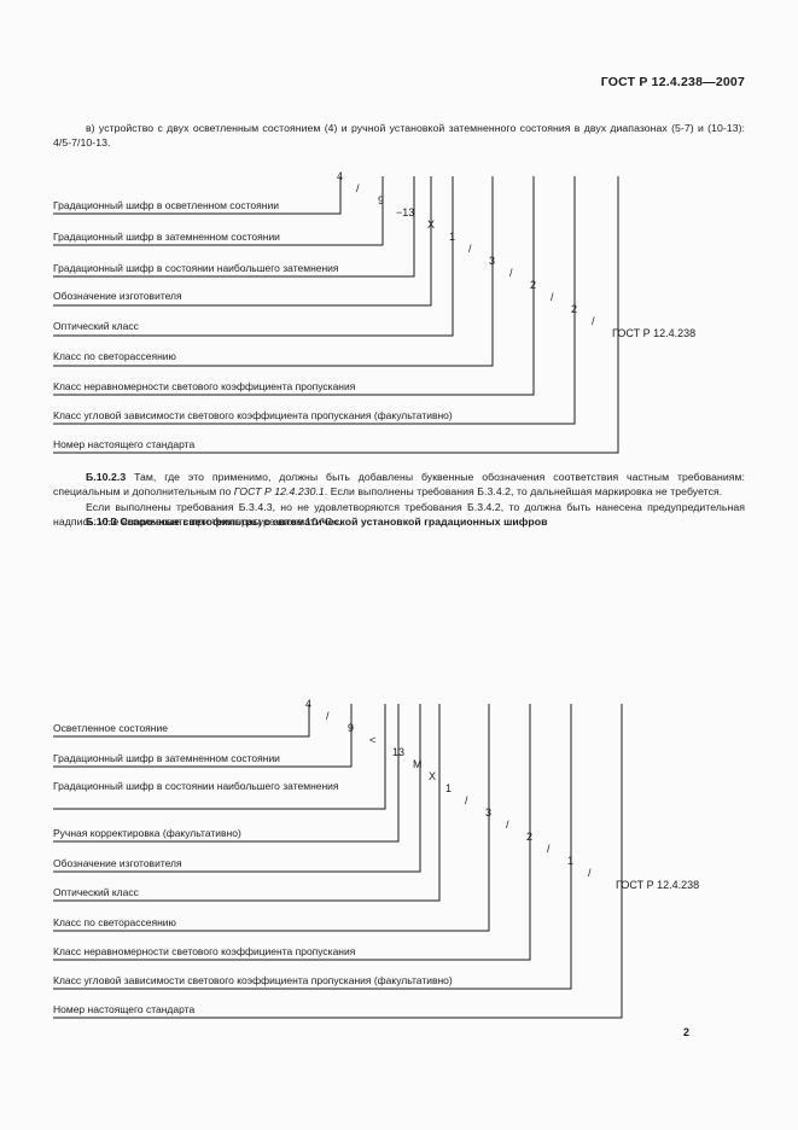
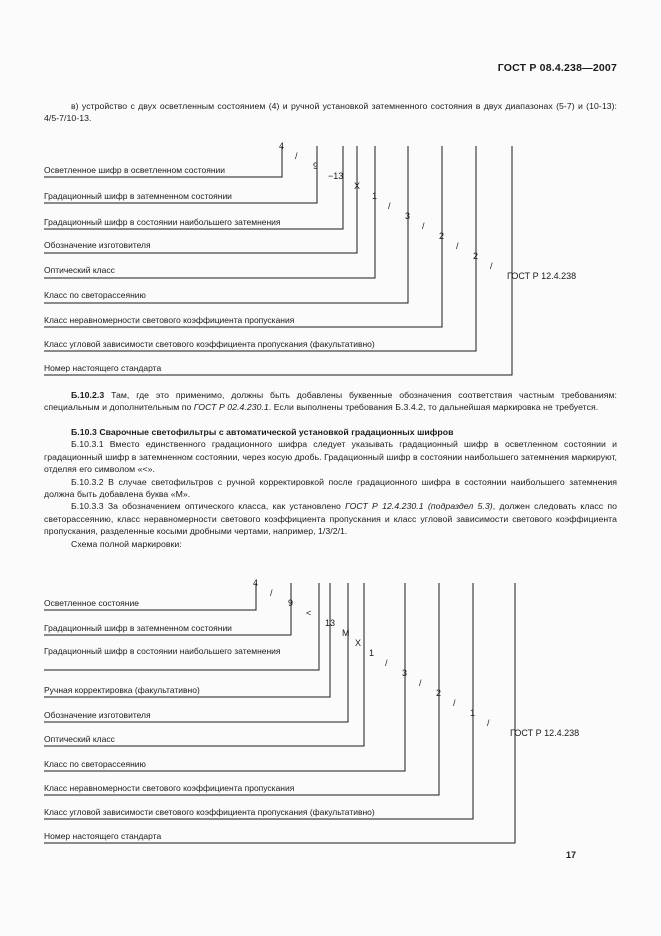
- ГОСТ Р 12.4.238—2007
+ ГОСТ Р 08.4.238—2007
  в) устройство с двух осветленным состоянием (4) и ручной установкой затемненного состояния в двух диапазонах (5-7) и (10-13): 4/5-7/10-13.
  /
  9
  −13
  /
  /
  /
  /
  ГОСТ Р 12.4.238
- Градационный шифр в осветленном состоянии
+ Осветленное шифр в осветленном состоянии
  Градационный шифр в затемненном состоянии
  Градационный шифр в состоянии наибольшего затемнения
  Обозначение изготовителя
  Оптический класс
  Класс по светорассеянию
  Класс неравномерности светового коэффициента пропускания
  Класс угловой зависимости светового коэффициента пропускания (факультативно)
  Номер настоящего стандарта
- Б.10.2.3 Там, где это применимо, должны быть добавлены буквенные обозначения соответствия частным требованиям: специальным и дополнительным по ГОСТ Р 12.4.230.1. Если выполнены требования Б.3.4.2, то дальнейшая маркировка не требуется.
+ Б.10.2.3 Там, где это применимо, должны быть добавлены буквенные обозначения соответствия частным требованиям: специальным и дополнительным по ГОСТ Р 02.4.230.1. Если выполнены требования Б.3.4.2, то дальнейшая маркировка не требуется.
- Если выполнены требования Б.3.4.3, но не удовлетворяются требования Б.3.4.2, то должна быть нанесена предупредительная надпись: «Не использовать при температуре ниже 10 °С».
  Б.10.3 Сварочные светофильтры с автоматической установкой градационных шифров
+ Б.10.3.1 Вместо единственного градационного шифра следует указывать градационный шифр в осветленном состоянии и градационный шифр в затемненном состоянии, через косую дробь. Градационный шифр в состоянии наибольшего затемнения маркируют, отделяя его символом «<».
+ Б.10.3.2 В случае светофильтров с ручной корректировкой после градационного шифра в состоянии наибольшего затемнения должна быть добавлена буква «М».
+ Б.10.3.3 За обозначением оптического класса, как установлено ГОСТ Р 12.4.230.1 (подраздел 5.3), должен следовать класс по светорассеянию, класс неравномерности светового коэффициента пропускания и класс угловой зависимости светового коэффициента пропускания, разделенные косыми дробными чертами, например, 1/3/2/1.
+ Схема полной маркировки:
  /
  <
  13
  M
  X
  1
  /
  /
  /
  /
  ГОСТ Р 12.4.238
  Осветленное состояние
  Градационный шифр в затемненном состоянии
  Градационный шифр в состоянии наибольшего затемнения
  Ручная корректировка (факультативно)
  Обозначение изготовителя
  Оптический класс
  Класс по светорассеянию
  Класс неравномерности светового коэффициента пропускания
  Класс угловой зависимости светового коэффициента пропускания (факультативно)
  Номер настоящего стандарта
- 2
+ 17
